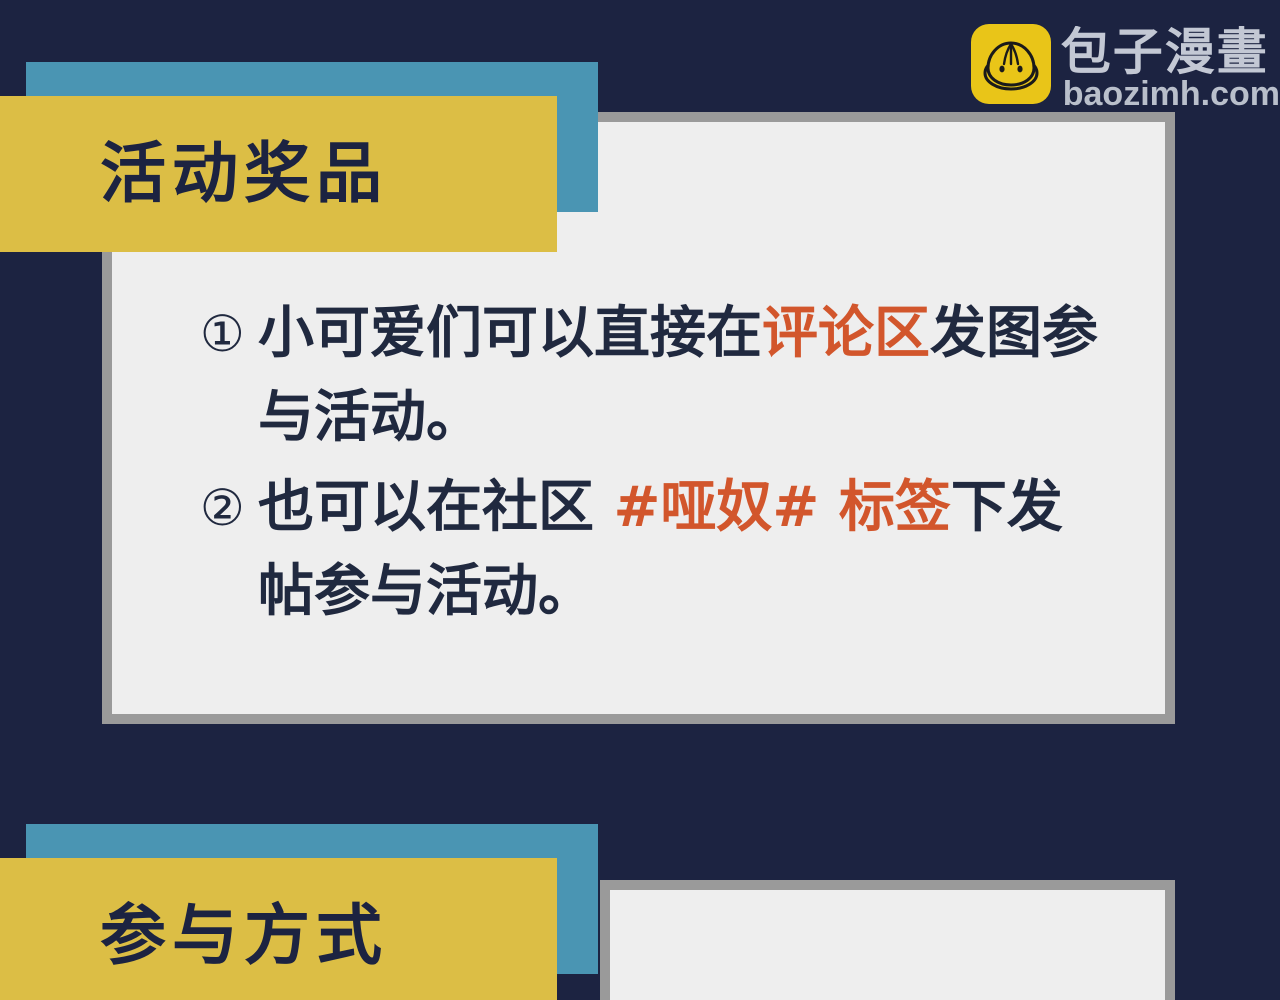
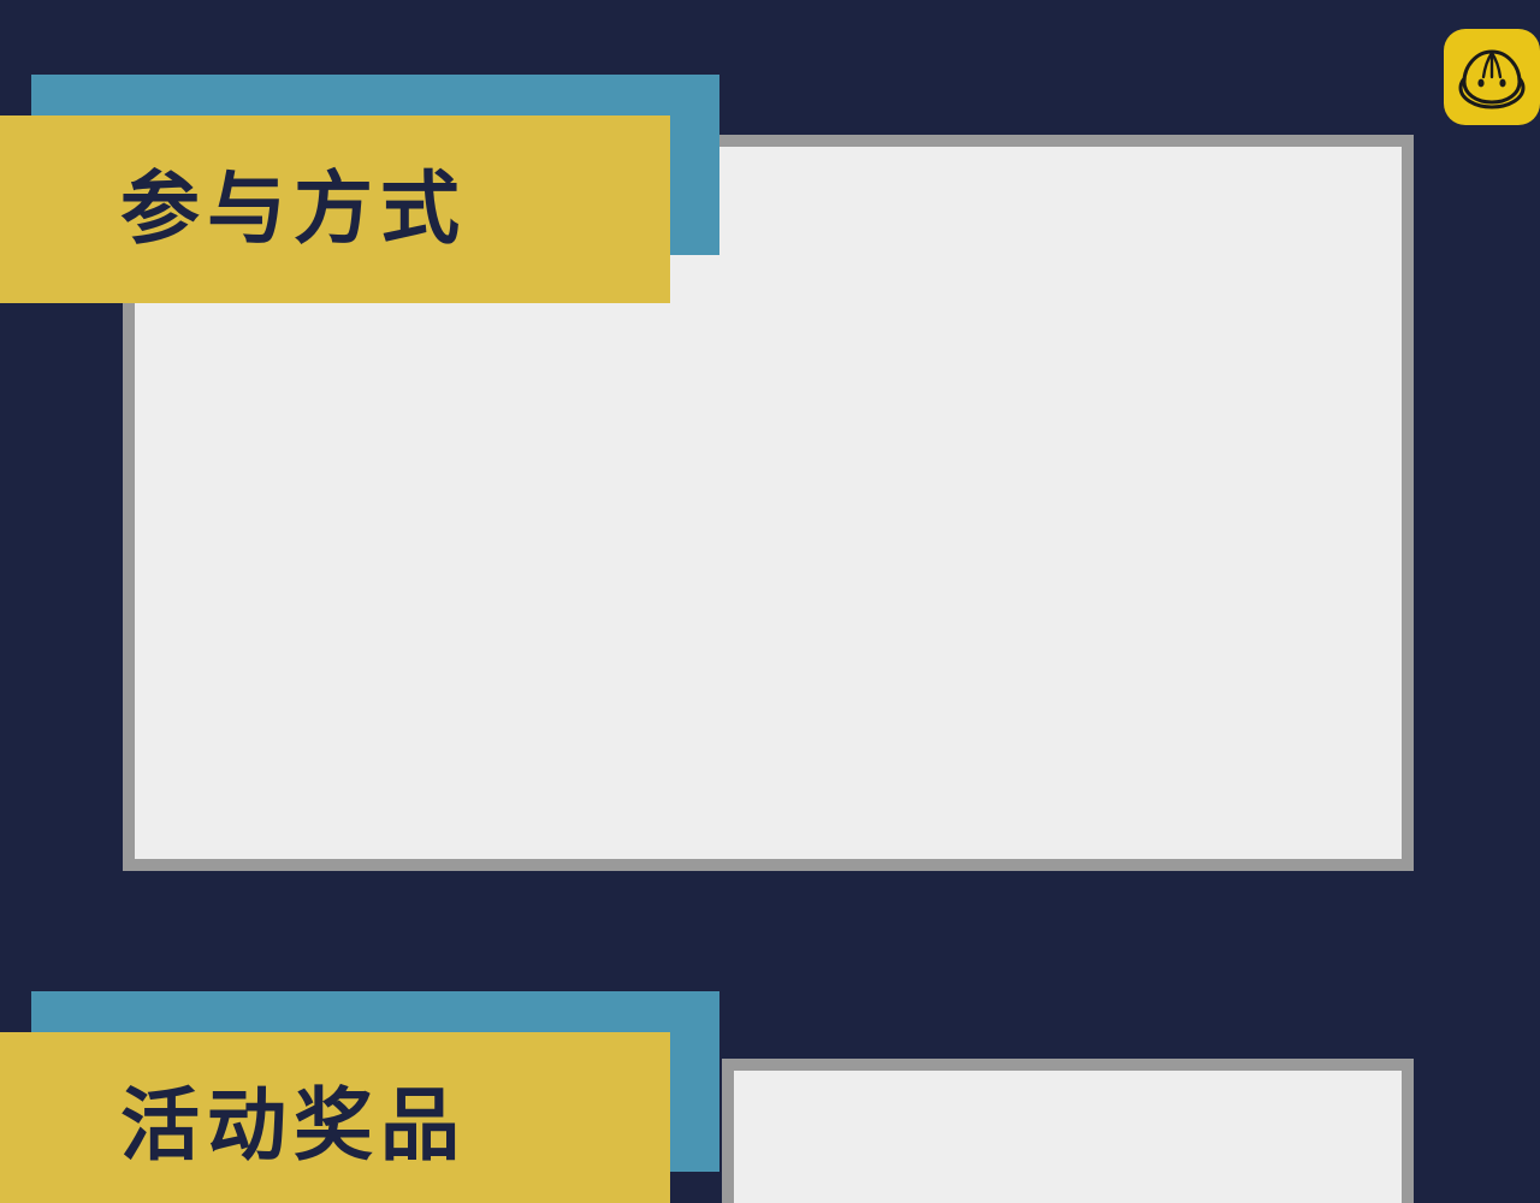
- 活动奖品
+ 参与方式
- ①
- 小可爱们可以直接在评论区发图参与活动。
- ②
- 也可以在社区 #哑奴# 标签下发帖参与活动。
- 参与方式
+ 活动奖品
- 包子漫畫
- baozimh.com
